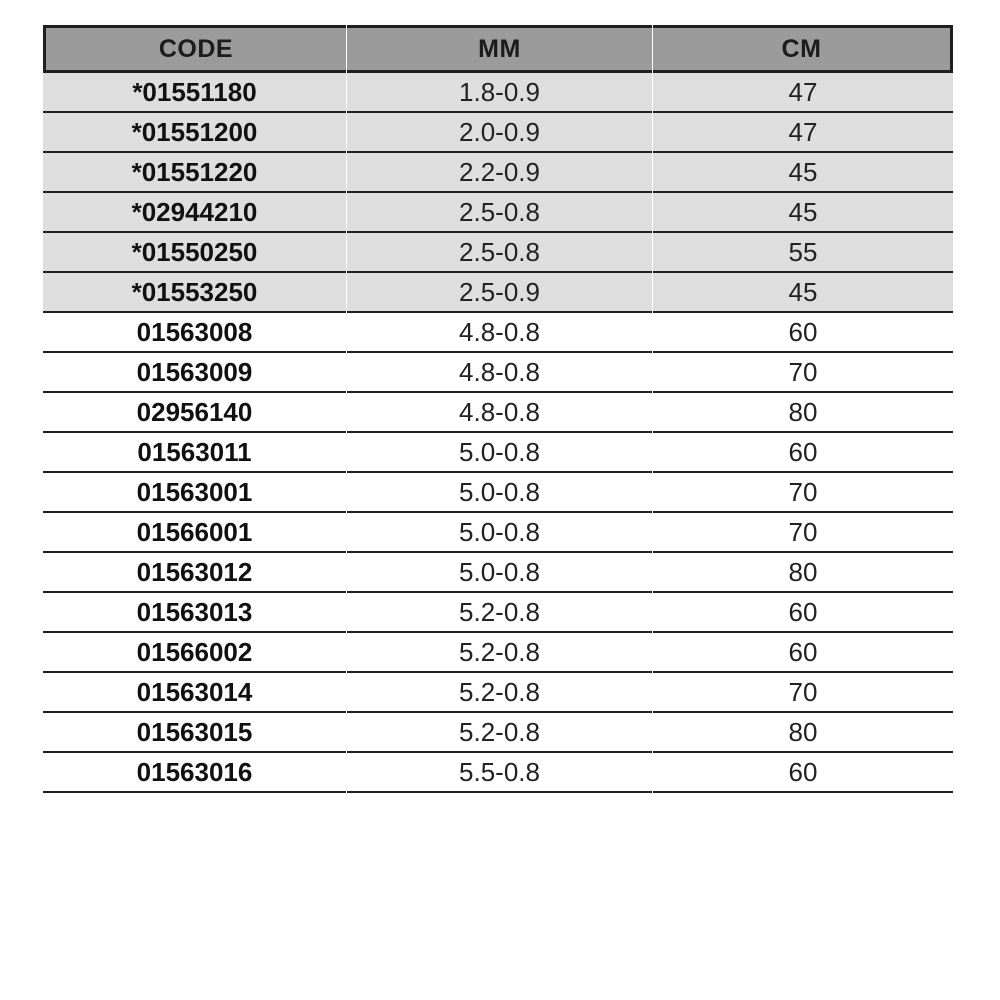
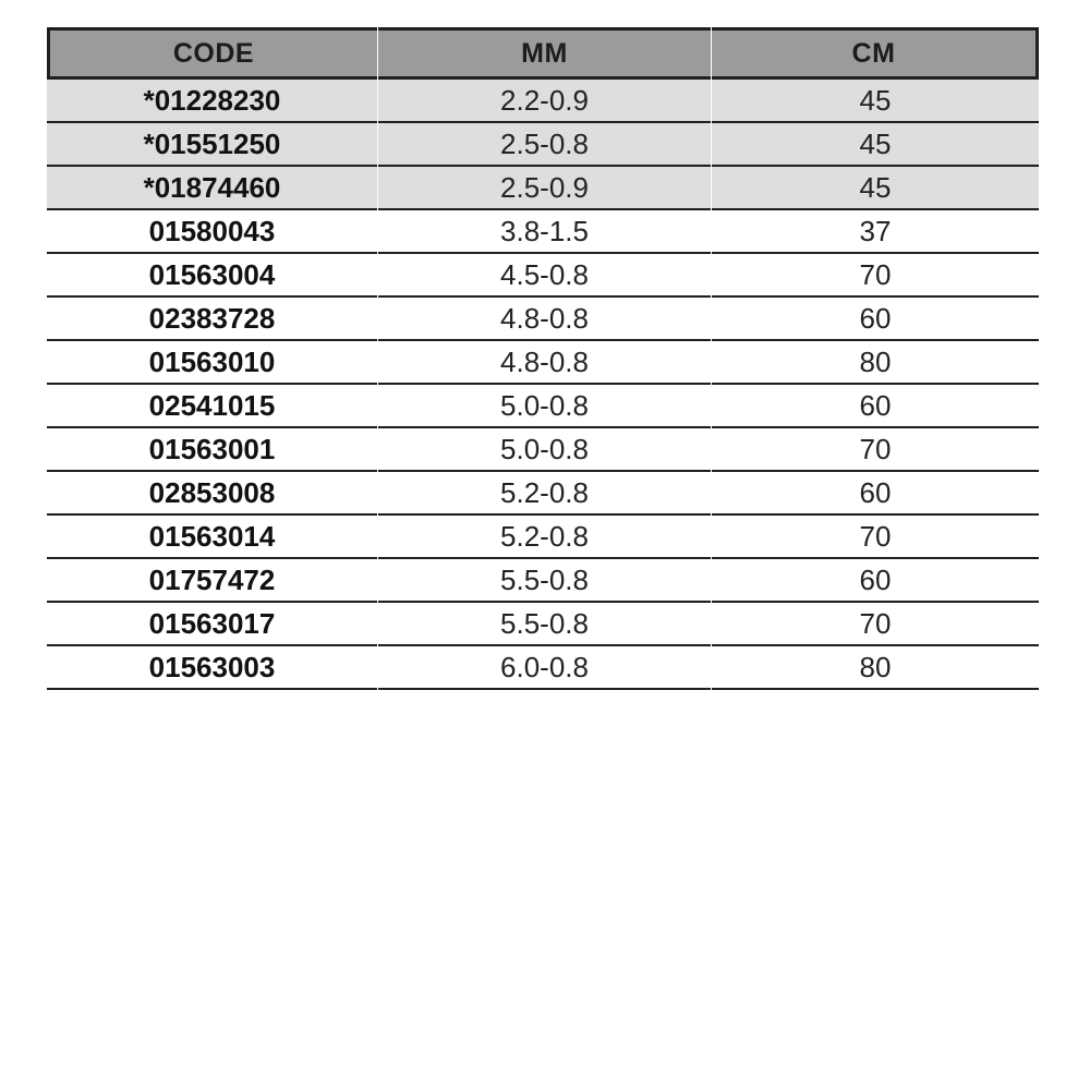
  CODE	MM	CM
- *01551180	1.8-0.9	47
- *01551200	2.0-0.9	47
- *01551220	2.2-0.9	45
+ *01228230	2.2-0.9	45
- *02944210	2.5-0.8	45
+ *01551250	2.5-0.8	45
- *01550250	2.5-0.8	55
- *01553250	2.5-0.9	45
+ *01874460	2.5-0.9	45
+ 01580043	3.8-1.5	37
+ 01563004	4.5-0.8	70
- 01563008	4.8-0.8	60
+ 02383728	4.8-0.8	60
- 01563009	4.8-0.8	70
- 02956140	4.8-0.8	80
+ 01563010	4.8-0.8	80
- 01563011	5.0-0.8	60
+ 02541015	5.0-0.8	60
  01563001	5.0-0.8	70
- 01566001	5.0-0.8	70
- 01563012	5.0-0.8	80
- 01563013	5.2-0.8	60
- 01566002	5.2-0.8	60
+ 02853008	5.2-0.8	60
  01563014	5.2-0.8	70
- 01563015	5.2-0.8	80
- 01563016	5.5-0.8	60
+ 01757472	5.5-0.8	60
+ 01563017	5.5-0.8	70
+ 01563003	6.0-0.8	80
